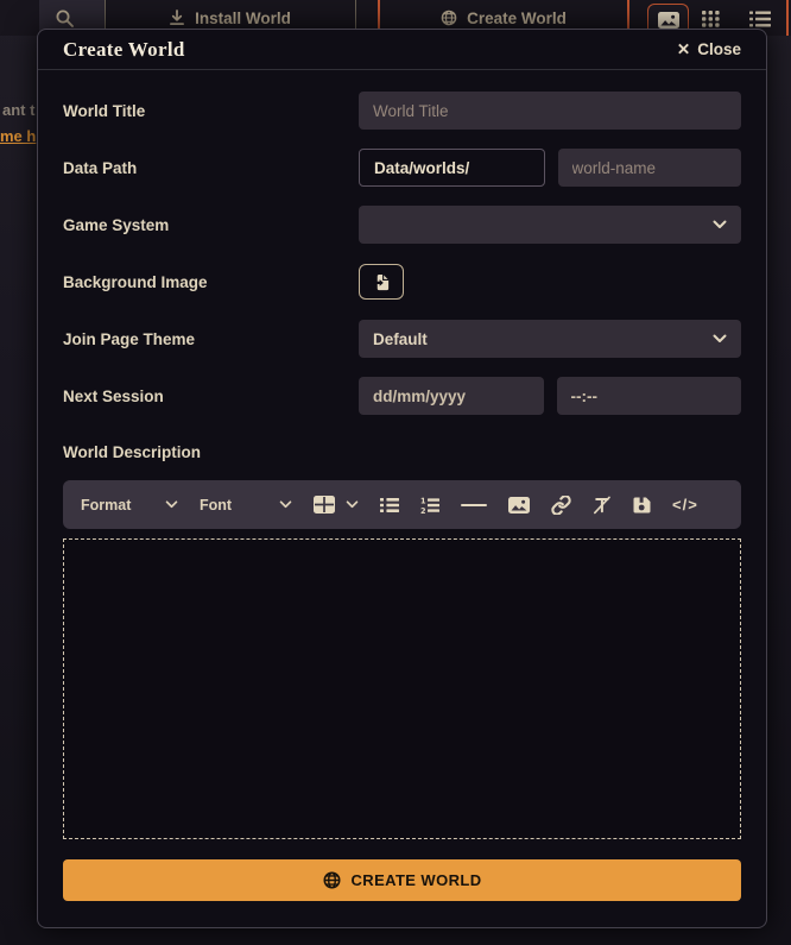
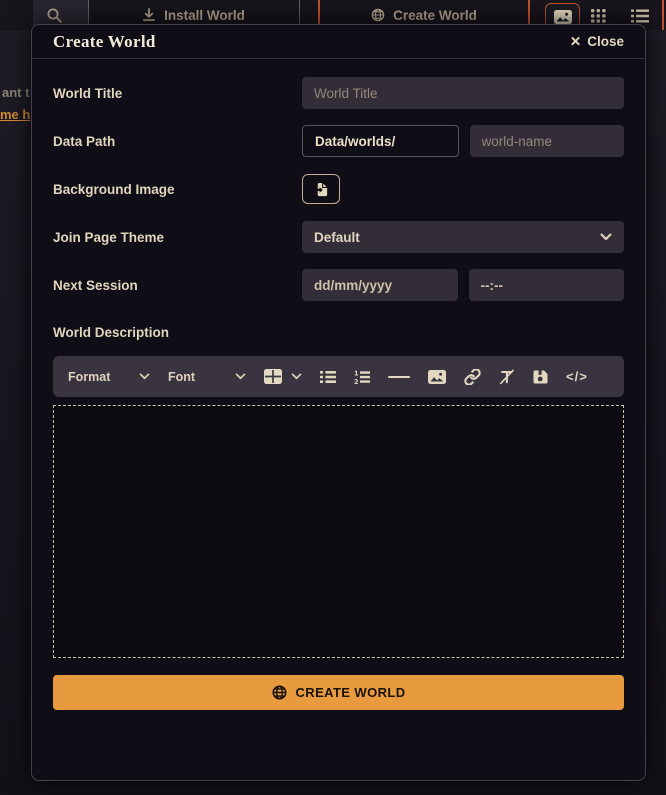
  Install World
  Create World
  ant t
  me h
  Create World
  ✕
  Close
  World Title
  World Title
  Data Path
  Data/worlds/
  world-name
- Game System
  Background Image
  Join Page Theme
  Default
  Next Session
  dd/mm/yyyy
  --:--
  World Description
  Format
  Font
  1
  2
  </>
  CREATE WORLD
